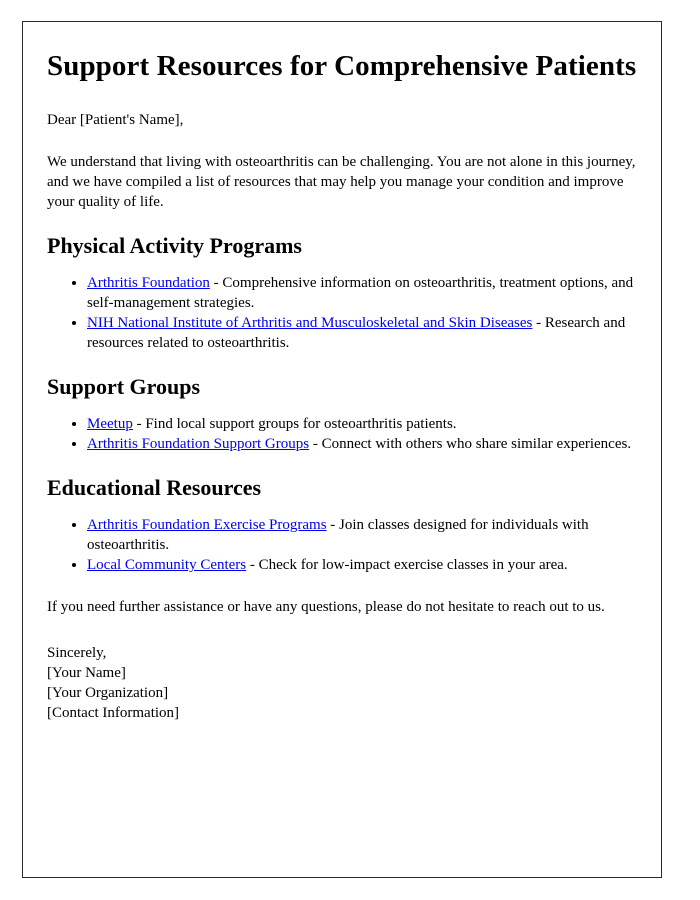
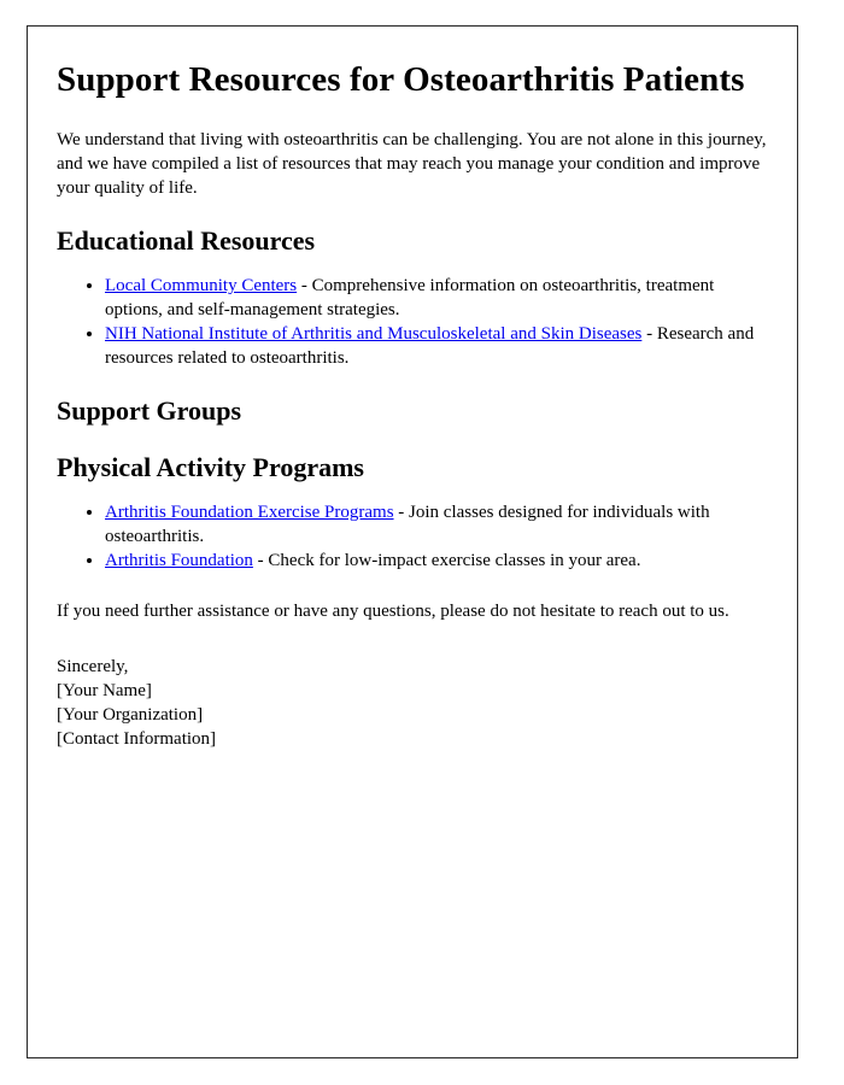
- Support Resources for Comprehensive Patients
+ Support Resources for Osteoarthritis Patients
- Dear [Patient's Name],
- We understand that living with osteoarthritis can be challenging. You are not alone in this journey, and we have compiled a list of resources that may help you manage your condition and improve your quality of life.
+ We understand that living with osteoarthritis can be challenging. You are not alone in this journey, and we have compiled a list of resources that may reach you manage your condition and improve your quality of life.
- Physical Activity Programs
+ Educational Resources
- Arthritis Foundation - Comprehensive information on osteoarthritis, treatment options, and self-management strategies.
+ Local Community Centers - Comprehensive information on osteoarthritis, treatment options, and self-management strategies.
  NIH National Institute of Arthritis and Musculoskeletal and Skin Diseases - Research and resources related to osteoarthritis.
  Support Groups
- Meetup - Find local support groups for osteoarthritis patients.
- Arthritis Foundation Support Groups - Connect with others who share similar experiences.
- Educational Resources
+ Physical Activity Programs
  Arthritis Foundation Exercise Programs - Join classes designed for individuals with osteoarthritis.
- Local Community Centers - Check for low-impact exercise classes in your area.
+ Arthritis Foundation - Check for low-impact exercise classes in your area.
  If you need further assistance or have any questions, please do not hesitate to reach out to us.
  Sincerely,
  [Your Name]
  [Your Organization]
  [Contact Information]
